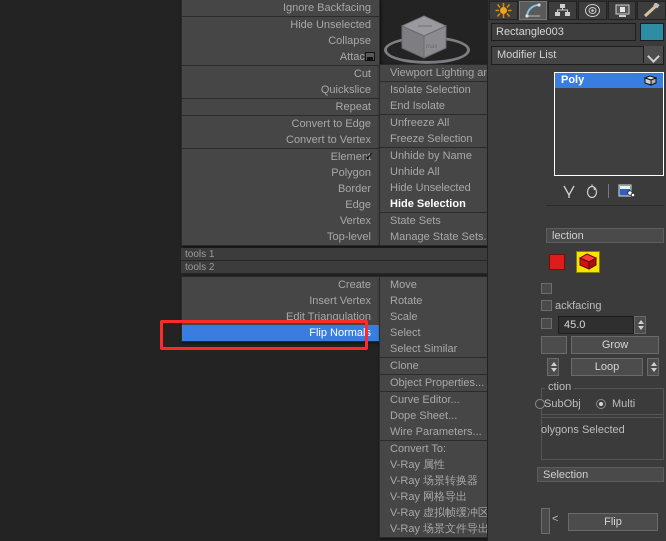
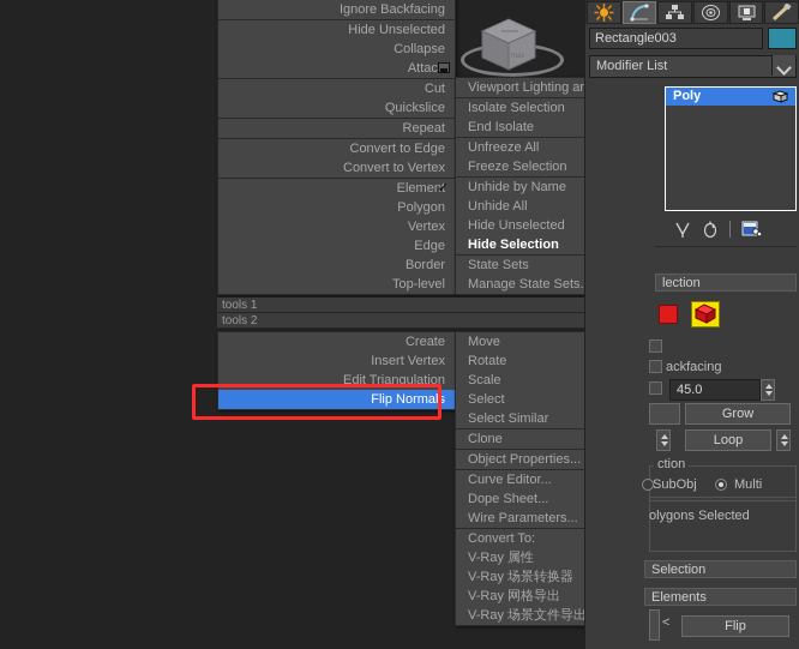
  Ignore Backfacing
  Hide Unselected
  Collapse
  Attac
  Cut
  Quickslice
  Repeat
  Convert to Edge
  Convert to Vertex
  Element
  ✓
  Polygon
- Border
+ Vertex
  Edge
- Vertex
+ Border
  Top-level
  Isolate Selection
  End Isolate
  Unfreeze All
  Freeze Selection
  Unhide by Name
  Unhide All
  Hide Unselected
  Hide Selection
  State Sets
  Manage State Sets.
  tools 1
  tools 2
  Create
  Insert Vertex
  Edit Triangulation
  Flip Normals
  Move
  Rotate
  Scale
  Select
  Select Similar
  Clone
  Object Properties...
  Curve Editor...
  Dope Sheet...
  Wire Parameters...
  Convert To:
  V-Ray 属性
  V-Ray 场景转换器
  V-Ray 网格导出
- V-Ray 虚拟帧缓冲区
  V-Ray 场景文件导出
  Rectangle003
  Modifier List
  Poly
  lection
  ackfacing
  45.0
  Grow
  Loop
  ction
  SubObj
  Multi
  olygons Selected
  Selection
+ Elements
  Flip
  <
